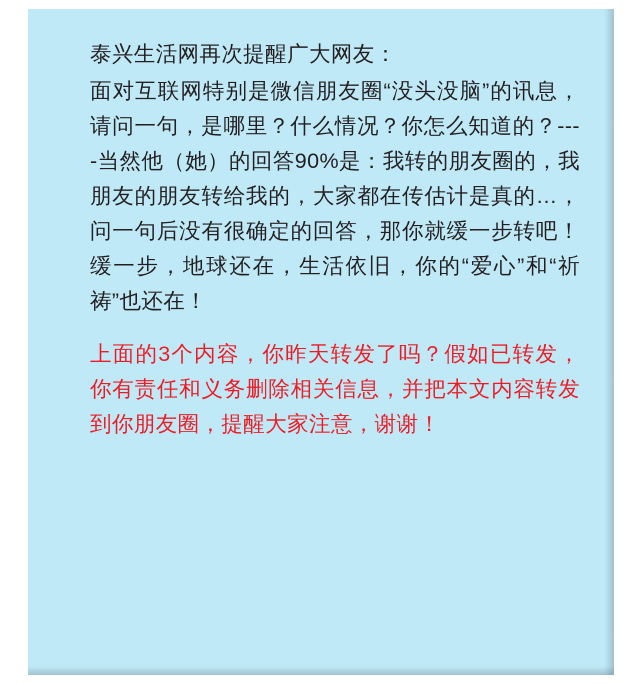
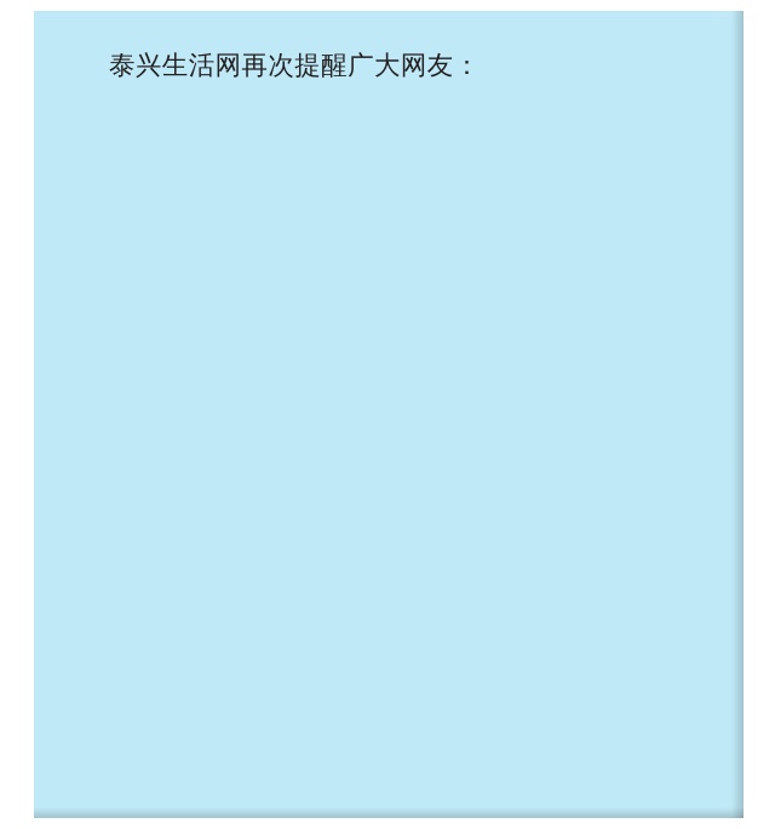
  泰兴生活网再次提醒广大网友：
- 面对互联网特别是微信朋友圈“没头没脑”的讯息，请问一句，是哪里？什么情况？你怎么知道的？----当然他（她）的回答90%是：我转的朋友圈的，我朋友的朋友转给我的，大家都在传估计是真的…，问一句后没有很确定的回答，那你就缓一步转吧！缓一步，地球还在，生活依旧，你的“爱心”和“祈祷”也还在！
- 上面的3个内容，你昨天转发了吗？假如已转发，你有责任和义务删除相关信息，并把本文内容转发到你朋友圈，提醒大家注意，谢谢！
